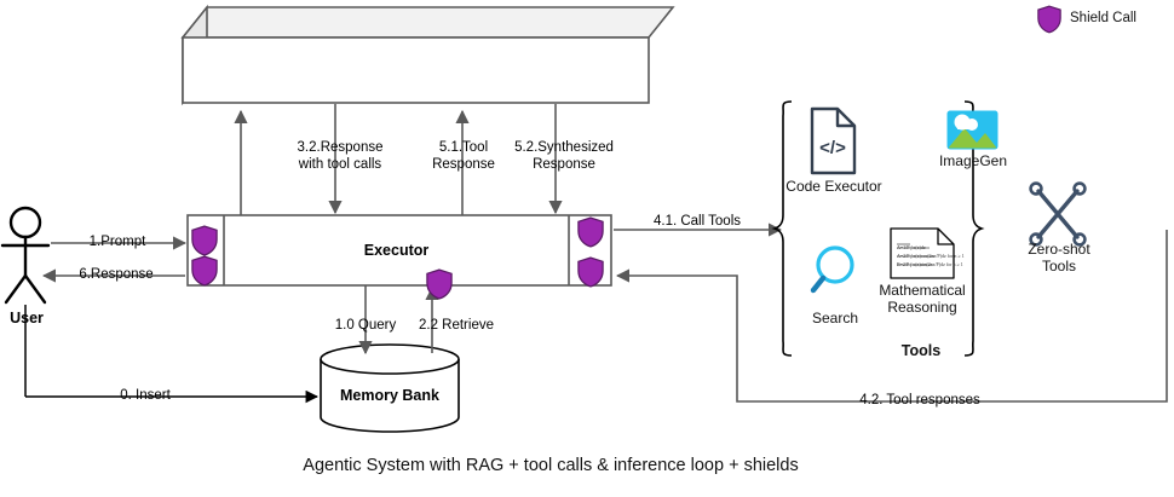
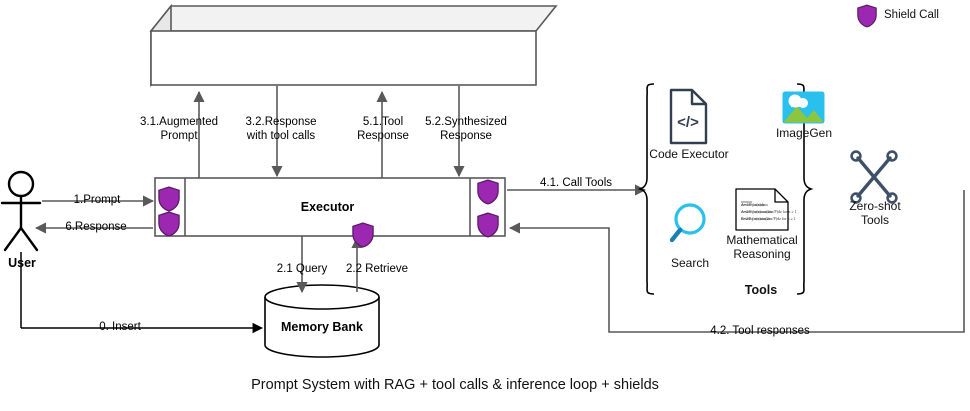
  </>
  Executor
  Memory Bank
  User
+ 3.1.Augmented
+ Prompt
  3.2.Response
  with tool calls
  5.1.Tool
  Response
  5.2.Synthesized
  Response
  1.Prompt
  6.Response
- 1.0 Query
+ 2.1 Query
  2.2 Retrieve
  0. Insert
  4.1. Call Tools
  4.2. Tool responses
  Code Executor
  ImageGen
  Search
  Mathematical
  Reasoning
  Zero-shot
  Tools
  Tools
  Shield Call
- Agentic System with RAG + tool calls & inference loop + shields
+ Prompt System with RAG + tool calls & inference loop + shields
